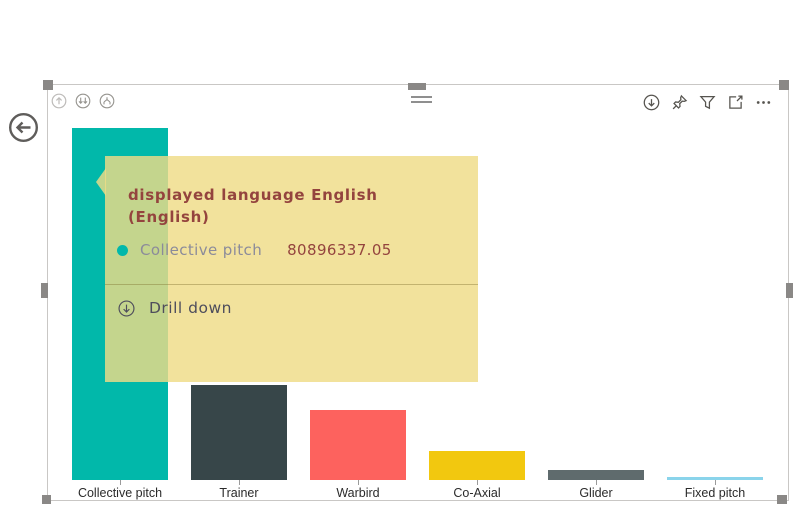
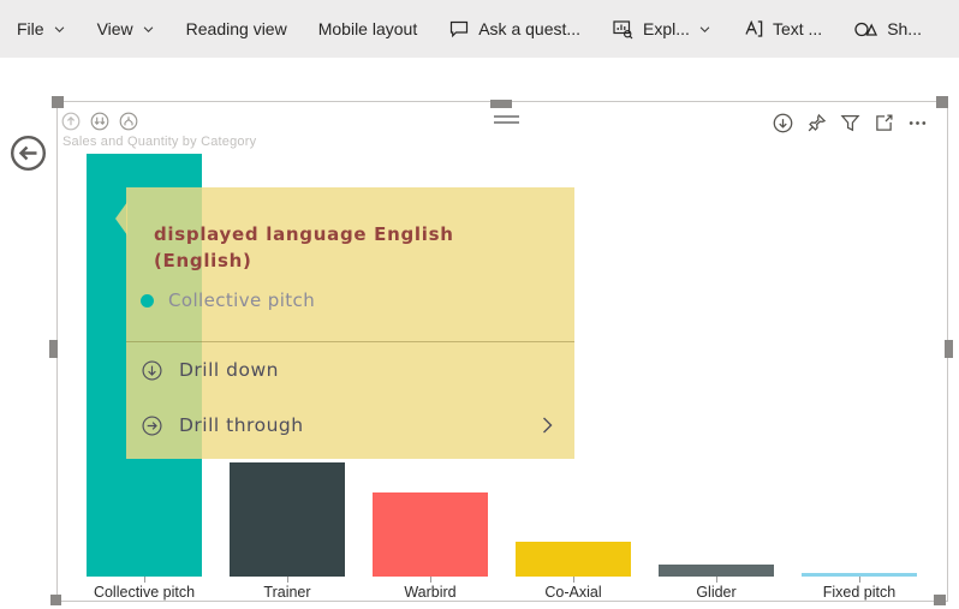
+ File
+ View
+ Reading view
+ Mobile layout
+ Ask a quest...
+ Expl...
+ Text ...
+ Sh...
+ Sales and Quantity by Category
  Collective pitch
  Trainer
  Warbird
  Co-Axial
  Glider
  Fixed pitch
  displayed language English (English)
  Collective pitch
- 80896337.05
  Drill down
+ Drill through
